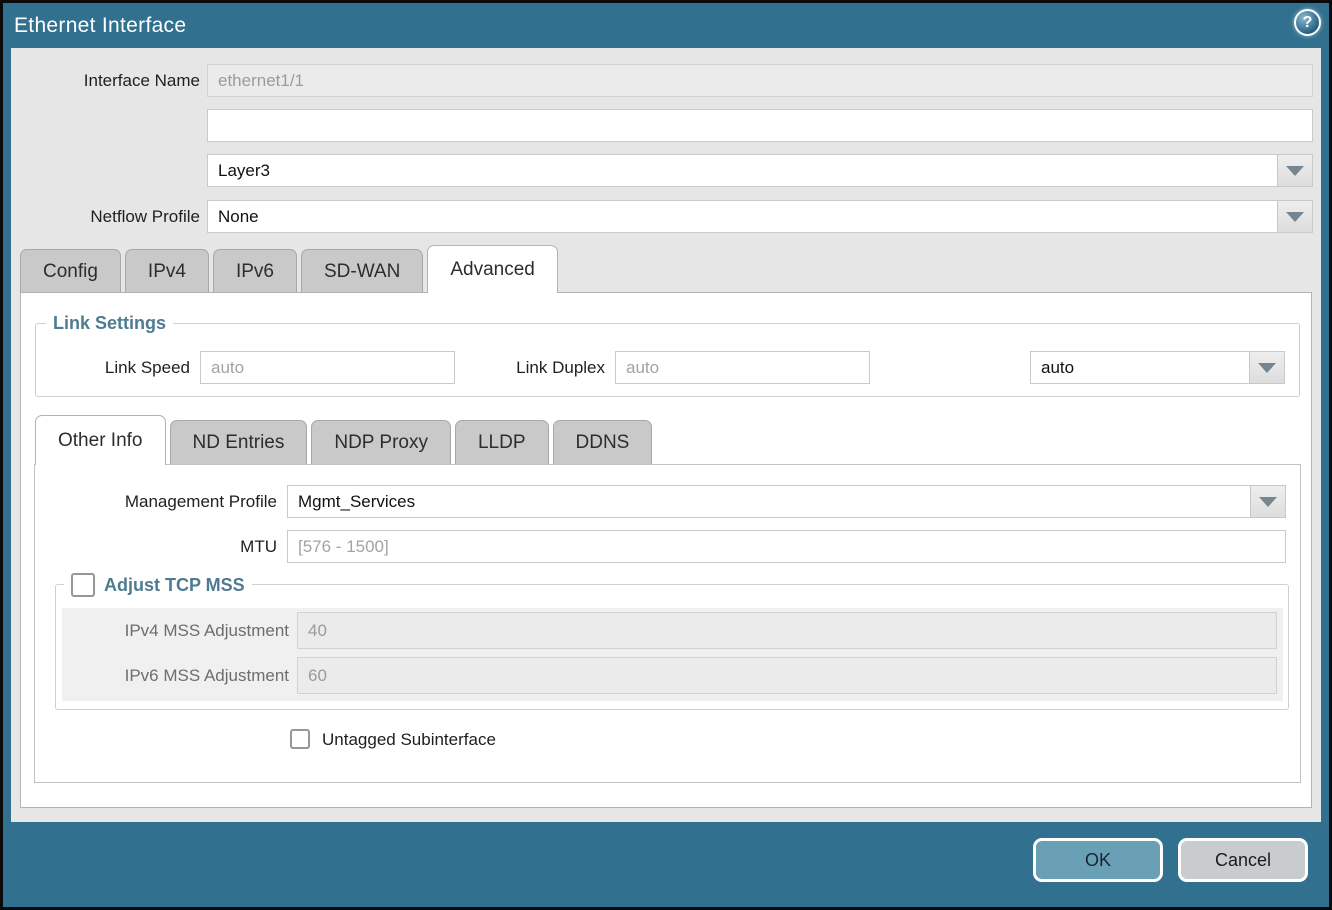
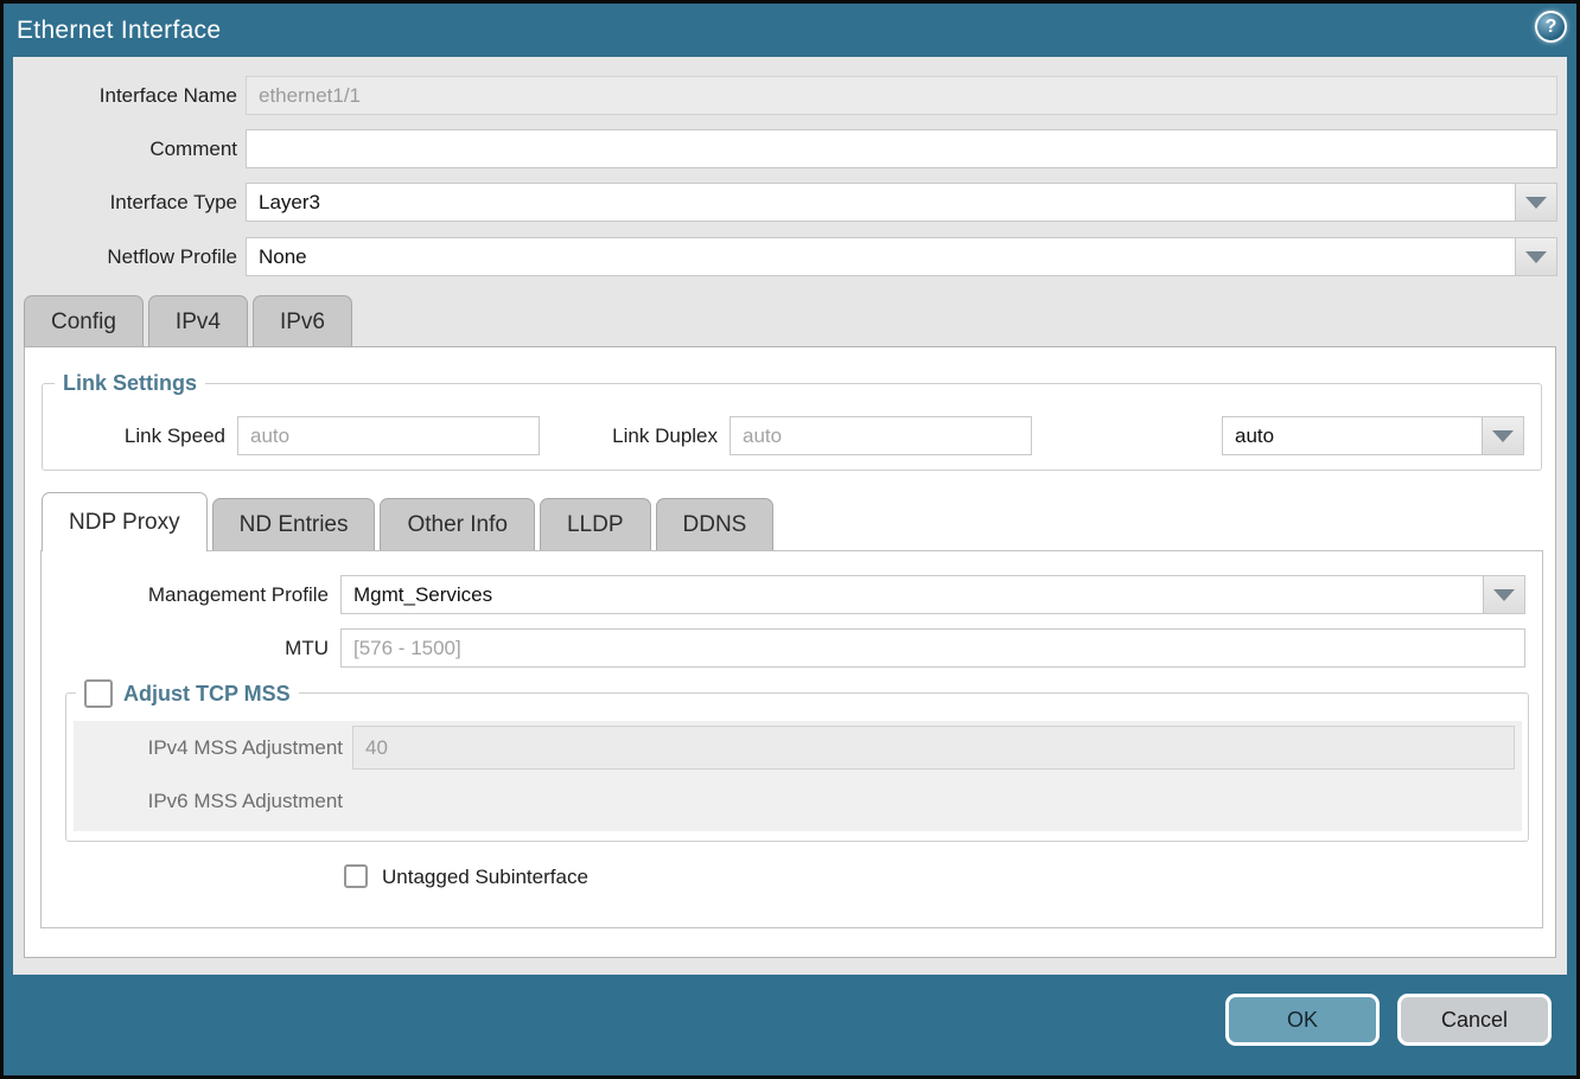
  Ethernet Interface
  ?
  Interface Name
  ethernet1/1
+ Comment
+ Interface Type
  Layer3
  Netflow Profile
  None
  Config
  IPv4
  IPv6
- SD-WAN
- Advanced
  Link Settings
  Link Speed
  auto
  Link Duplex
  auto
  auto
- Other Info
+ NDP Proxy
  ND Entries
- NDP Proxy
+ Other Info
  LLDP
  DDNS
  Management Profile
  Mgmt_Services
  MTU
  [576 - 1500]
  Adjust TCP MSS
  IPv4 MSS Adjustment
  40
  IPv6 MSS Adjustment
- 60
  Untagged Subinterface
  OK
  Cancel
